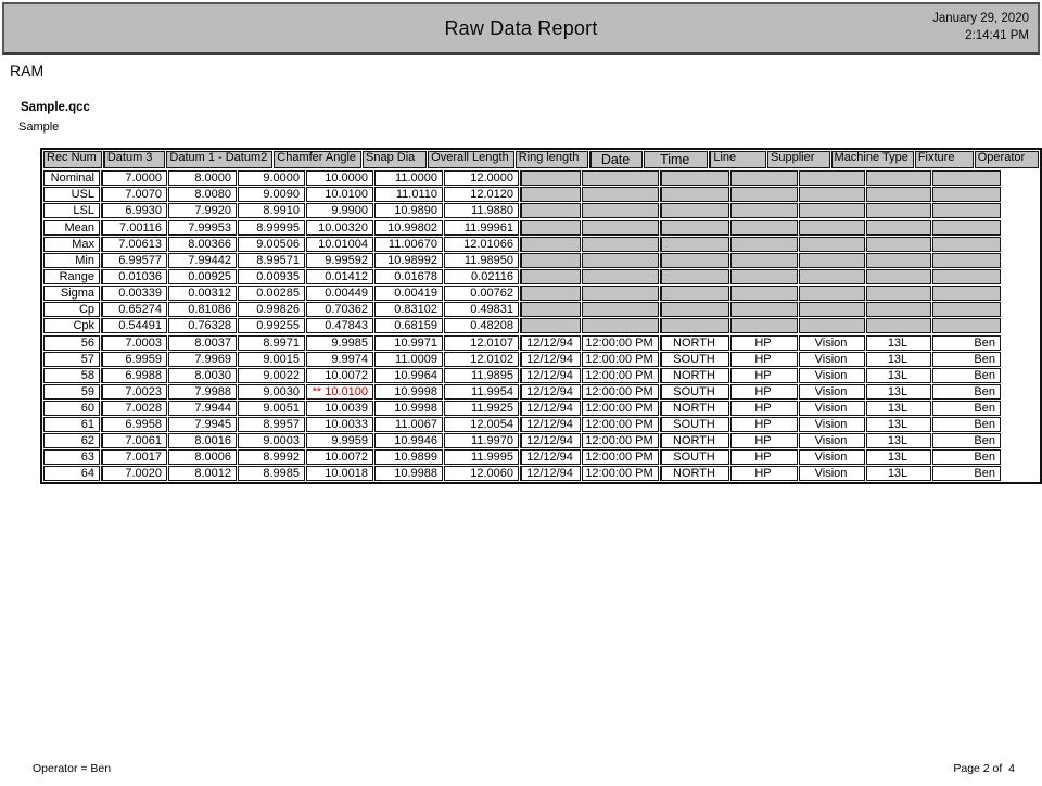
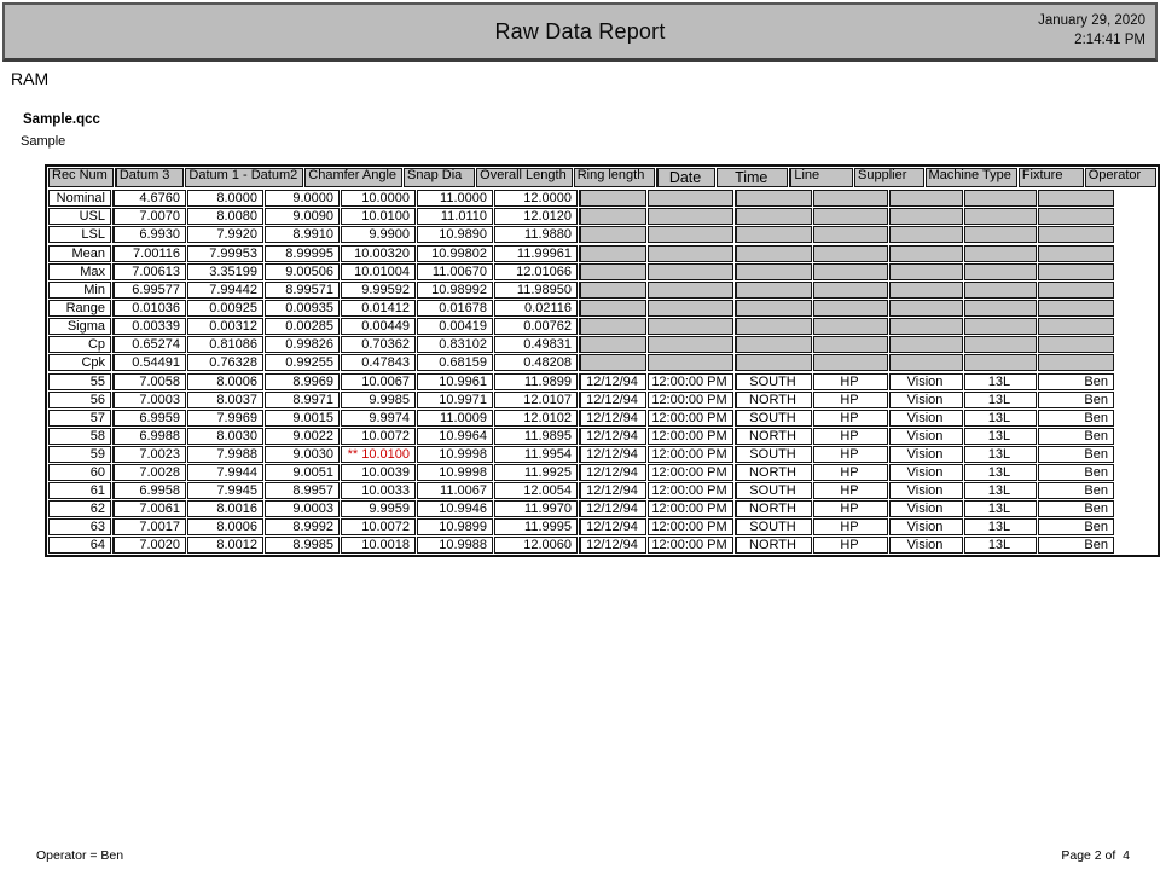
  Raw Data Report
  January 29, 2020
  2:14:41 PM
  RAM
  Sample.qcc
  Sample
  Rec Num	Datum 3	Datum 1 - Datum2	Chamfer Angle	Snap Dia	Overall Length	Ring length	Date	Time	Line	Supplier	Machine Type	Fixture	Operator
- Nominal	7.0000	8.0000	9.0000	10.0000	11.0000	12.0000
+ Nominal	4.6760	8.0000	9.0000	10.0000	11.0000	12.0000
  USL	7.0070	8.0080	9.0090	10.0100	11.0110	12.0120
  LSL	6.9930	7.9920	8.9910	9.9900	10.9890	11.9880
  Mean	7.00116	7.99953	8.99995	10.00320	10.99802	11.99961
- Max	7.00613	8.00366	9.00506	10.01004	11.00670	12.01066
+ Max	7.00613	3.35199	9.00506	10.01004	11.00670	12.01066
  Min	6.99577	7.99442	8.99571	9.99592	10.98992	11.98950
  Range	0.01036	0.00925	0.00935	0.01412	0.01678	0.02116
  Sigma	0.00339	0.00312	0.00285	0.00449	0.00419	0.00762
  Cp	0.65274	0.81086	0.99826	0.70362	0.83102	0.49831
  Cpk	0.54491	0.76328	0.99255	0.47843	0.68159	0.48208
+ 55	7.0058	8.0006	8.9969	10.0067	10.9961	11.9899	12/12/94	12:00:00 PM	SOUTH	HP	Vision	13L	Ben
  56	7.0003	8.0037	8.9971	9.9985	10.9971	12.0107	12/12/94	12:00:00 PM	NORTH	HP	Vision	13L	Ben
  57	6.9959	7.9969	9.0015	9.9974	11.0009	12.0102	12/12/94	12:00:00 PM	SOUTH	HP	Vision	13L	Ben
  58	6.9988	8.0030	9.0022	10.0072	10.9964	11.9895	12/12/94	12:00:00 PM	NORTH	HP	Vision	13L	Ben
  59	7.0023	7.9988	9.0030	** 10.0100	10.9998	11.9954	12/12/94	12:00:00 PM	SOUTH	HP	Vision	13L	Ben
  60	7.0028	7.9944	9.0051	10.0039	10.9998	11.9925	12/12/94	12:00:00 PM	NORTH	HP	Vision	13L	Ben
  61	6.9958	7.9945	8.9957	10.0033	11.0067	12.0054	12/12/94	12:00:00 PM	SOUTH	HP	Vision	13L	Ben
  62	7.0061	8.0016	9.0003	9.9959	10.9946	11.9970	12/12/94	12:00:00 PM	NORTH	HP	Vision	13L	Ben
  63	7.0017	8.0006	8.9992	10.0072	10.9899	11.9995	12/12/94	12:00:00 PM	SOUTH	HP	Vision	13L	Ben
  64	7.0020	8.0012	8.9985	10.0018	10.9988	12.0060	12/12/94	12:00:00 PM	NORTH	HP	Vision	13L	Ben
  Operator = Ben
  Page 2 of 4
